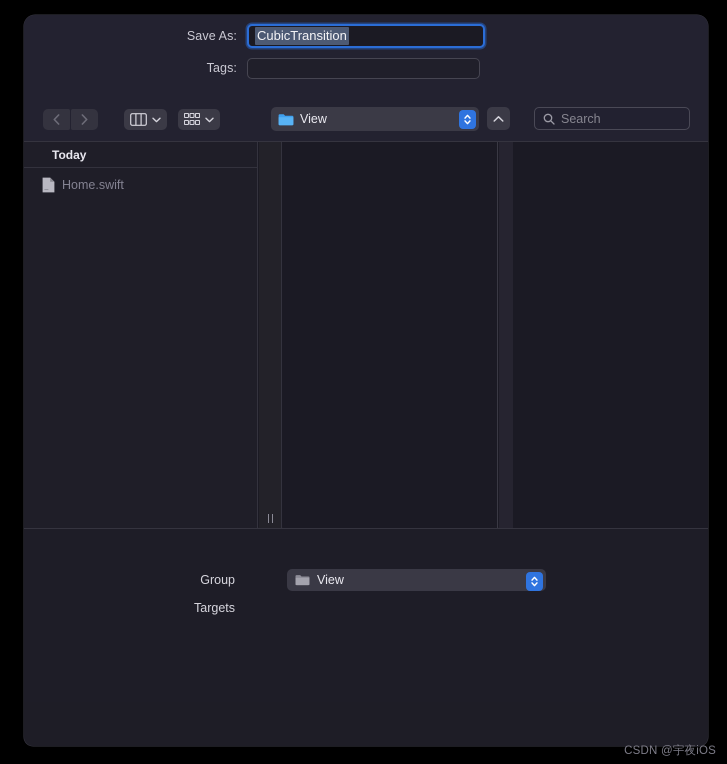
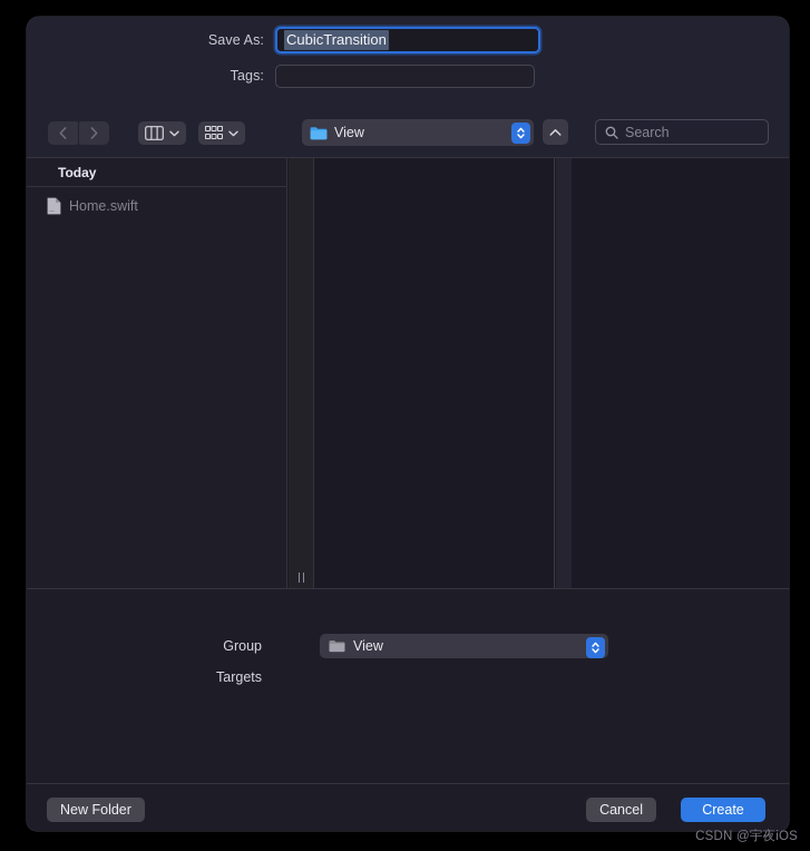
  Save As:
  CubicTransition
  Tags:
  View
  Search
  Today
  Home.swift
  Group
  View
  Targets
+ New Folder
+ Cancel
+ Create
  CSDN @宇夜iOS
